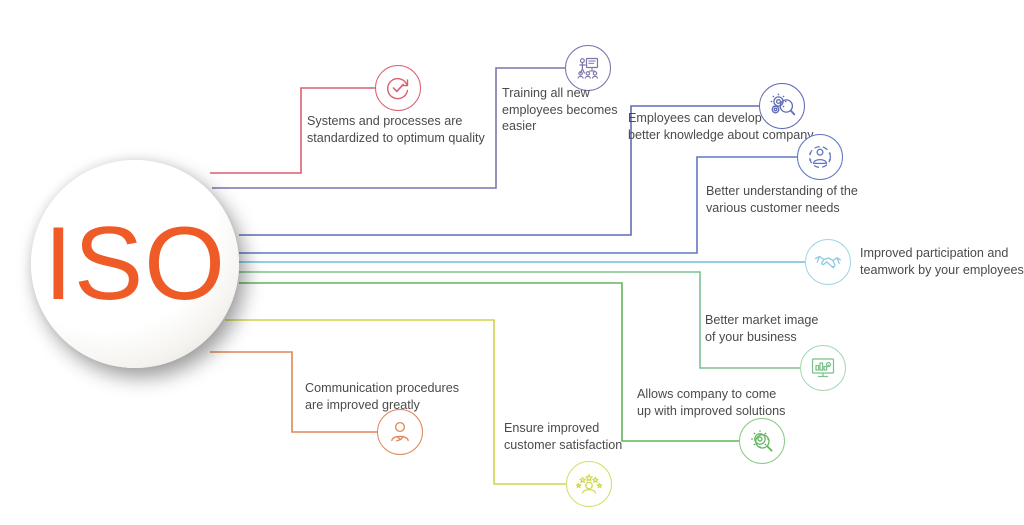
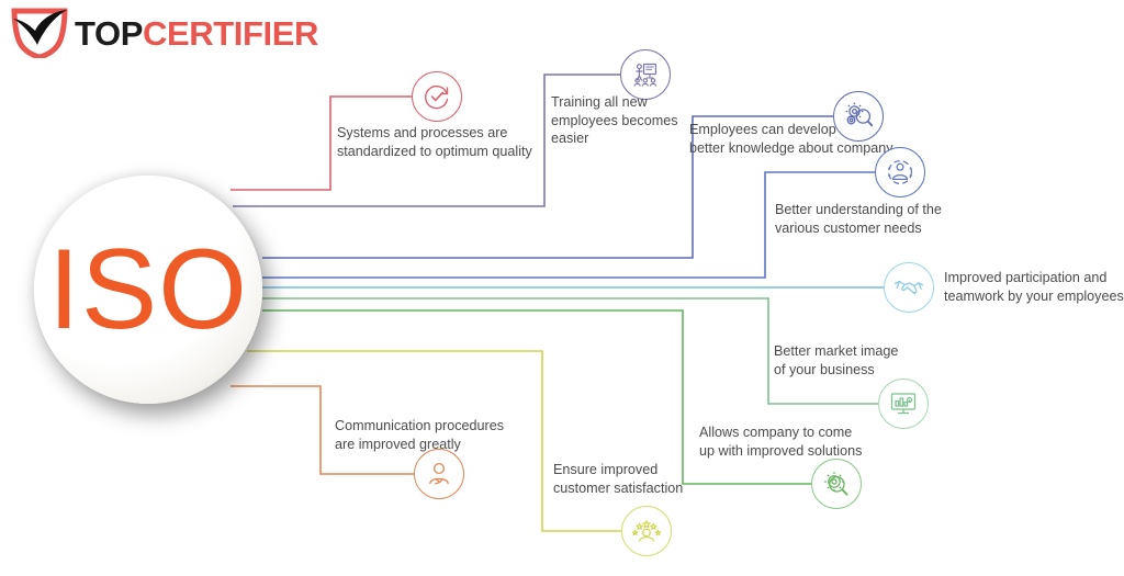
+ TOPCERTIFIER
  ISO
  Systems and processes are
  standardized to optimum quality
  Training all new
  employees becomes
  easier
  Employees can develop
  better knowledge about company
  Better understanding of the
  various customer needs
  Improved participation and
  teamwork by your employees
  Better market image
  of your business
  Allows company to come
  up with improved solutions
  Ensure improved
  customer satisfaction
  Communication procedures
  are improved greatly
